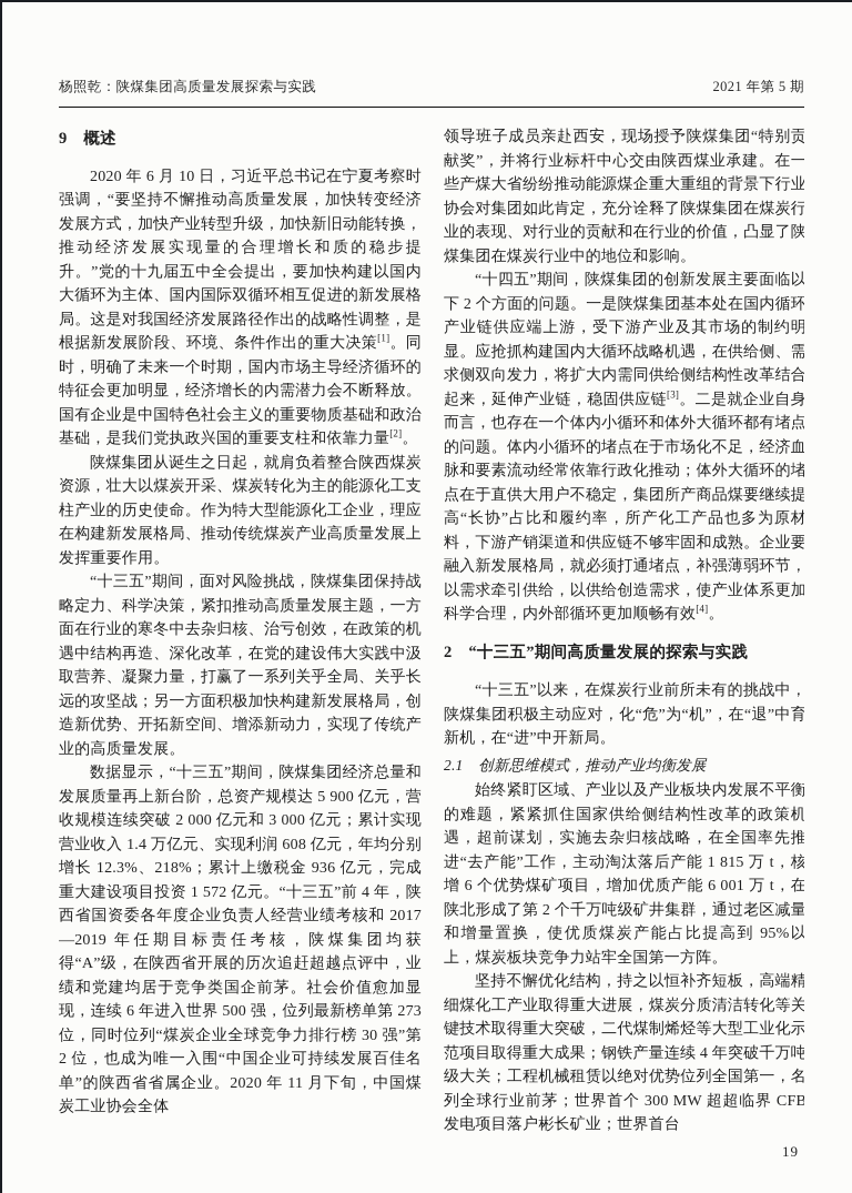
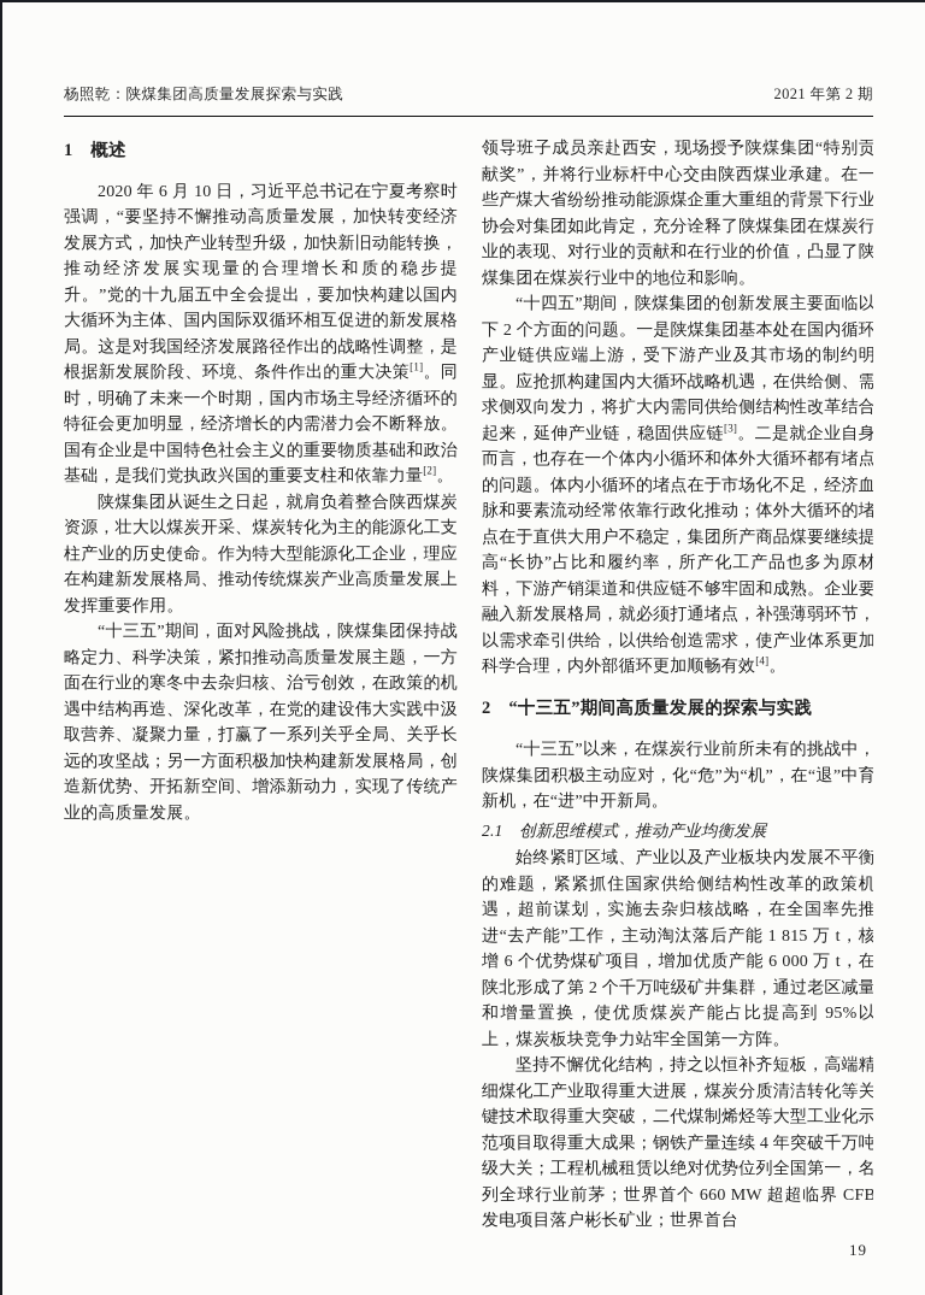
  杨照乾：陕煤集团高质量发展探索与实践
- 2021 年第 5 期
+ 2021 年第 2 期
- 9 概述
+ 1 概述
  2020 年 6 月 10 日，习近平总书记在宁夏考察时强调，“要坚持不懈推动高质量发展，加快转变经济发展方式，加快产业转型升级，加快新旧动能转换，推动经济发展实现量的合理增长和质的稳步提升。”党的十九届五中全会提出，要加快构建以国内大循环为主体、国内国际双循环相互促进的新发展格局。这是对我国经济发展路径作出的战略性调整，是根据新发展阶段、环境、条件作出的重大决策[1]。同时，明确了未来一个时期，国内市场主导经济循环的特征会更加明显，经济增长的内需潜力会不断释放。国有企业是中国特色社会主义的重要物质基础和政治基础，是我们党执政兴国的重要支柱和依靠力量[2]。
  陕煤集团从诞生之日起，就肩负着整合陕西煤炭资源，壮大以煤炭开采、煤炭转化为主的能源化工支柱产业的历史使命。作为特大型能源化工企业，理应在构建新发展格局、推动传统煤炭产业高质量发展上发挥重要作用。
  “十三五”期间，面对风险挑战，陕煤集团保持战略定力、科学决策，紧扣推动高质量发展主题，一方面在行业的寒冬中去杂归核、治亏创效，在政策的机遇中结构再造、深化改革，在党的建设伟大实践中汲取营养、凝聚力量，打赢了一系列关乎全局、关乎长远的攻坚战；另一方面积极加快构建新发展格局，创造新优势、开拓新空间、增添新动力，实现了传统产业的高质量发展。
- 数据显示，“十三五”期间，陕煤集团经济总量和发展质量再上新台阶，总资产规模达 5 900 亿元，营收规模连续突破 2 000 亿元和 3 000 亿元；累计实现营业收入 1.4 万亿元、实现利润 608 亿元，年均分别增长 12.3%、218%；累计上缴税金 936 亿元，完成重大建设项目投资 1 572 亿元。“十三五”前 4 年，陕西省国资委各年度企业负责人经营业绩考核和 2017—2019 年任期目标责任考核，陕煤集团均获得“A”级，在陕西省开展的历次追赶超越点评中，业绩和党建均居于竞争类国企前茅。社会价值愈加显现，连续 6 年进入世界 500 强，位列最新榜单第 273 位，同时位列“煤炭企业全球竞争力排行榜 30 强”第 2 位，也成为唯一入围“中国企业可持续发展百佳名单”的陕西省省属企业。2020 年 11 月下旬，中国煤炭工业协会全体
  领导班子成员亲赴西安，现场授予陕煤集团“特别贡献奖”，并将行业标杆中心交由陕西煤业承建。在一些产煤大省纷纷推动能源煤企重大重组的背景下行业协会对集团如此肯定，充分诠释了陕煤集团在煤炭行业的表现、对行业的贡献和在行业的价值，凸显了陕煤集团在煤炭行业中的地位和影响。
  “十四五”期间，陕煤集团的创新发展主要面临以下 2 个方面的问题。一是陕煤集团基本处在国内循环产业链供应端上游，受下游产业及其市场的制约明显。应抢抓构建国内大循环战略机遇，在供给侧、需求侧双向发力，将扩大内需同供给侧结构性改革结合起来，延伸产业链，稳固供应链[3]。二是就企业自身而言，也存在一个体内小循环和体外大循环都有堵点的问题。体内小循环的堵点在于市场化不足，经济血脉和要素流动经常依靠行政化推动；体外大循环的堵点在于直供大用户不稳定，集团所产商品煤要继续提高“长协”占比和履约率，所产化工产品也多为原材料，下游产销渠道和供应链不够牢固和成熟。企业要融入新发展格局，就必须打通堵点，补强薄弱环节，以需求牵引供给，以供给创造需求，使产业体系更加科学合理，内外部循环更加顺畅有效[4]。
  2 “十三五”期间高质量发展的探索与实践
  “十三五”以来，在煤炭行业前所未有的挑战中，陕煤集团积极主动应对，化“危”为“机”，在“退”中育新机，在“进”中开新局。
  2.1 创新思维模式，推动产业均衡发展
- 始终紧盯区域、产业以及产业板块内发展不平衡的难题，紧紧抓住国家供给侧结构性改革的政策机遇，超前谋划，实施去杂归核战略，在全国率先推进“去产能”工作，主动淘汰落后产能 1 815 万 t，核增 6 个优势煤矿项目，增加优质产能 6 001 万 t，在陕北形成了第 2 个千万吨级矿井集群，通过老区减量和增量置换，使优质煤炭产能占比提高到 95%以上，煤炭板块竞争力站牢全国第一方阵。
+ 始终紧盯区域、产业以及产业板块内发展不平衡的难题，紧紧抓住国家供给侧结构性改革的政策机遇，超前谋划，实施去杂归核战略，在全国率先推进“去产能”工作，主动淘汰落后产能 1 815 万 t，核增 6 个优势煤矿项目，增加优质产能 6 000 万 t，在陕北形成了第 2 个千万吨级矿井集群，通过老区减量和增量置换，使优质煤炭产能占比提高到 95%以上，煤炭板块竞争力站牢全国第一方阵。
- 坚持不懈优化结构，持之以恒补齐短板，高端精细煤化工产业取得重大进展，煤炭分质清洁转化等关键技术取得重大突破，二代煤制烯烃等大型工业化示范项目取得重大成果；钢铁产量连续 4 年突破千万吨级大关；工程机械租赁以绝对优势位列全国第一，名列全球行业前茅；世界首个 300 MW 超超临界 CFB 发电项目落户彬长矿业；世界首台
+ 坚持不懈优化结构，持之以恒补齐短板，高端精细煤化工产业取得重大进展，煤炭分质清洁转化等关键技术取得重大突破，二代煤制烯烃等大型工业化示范项目取得重大成果；钢铁产量连续 4 年突破千万吨级大关；工程机械租赁以绝对优势位列全国第一，名列全球行业前茅；世界首个 660 MW 超超临界 CFB 发电项目落户彬长矿业；世界首台
  19
